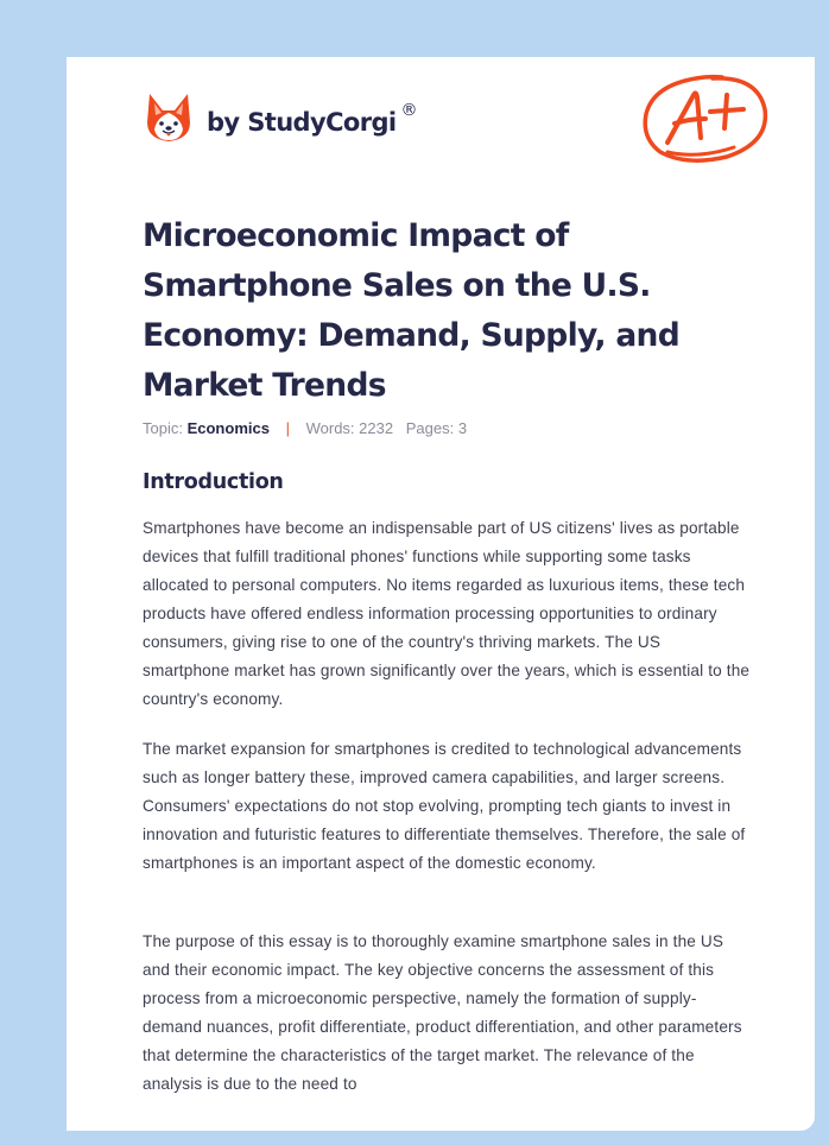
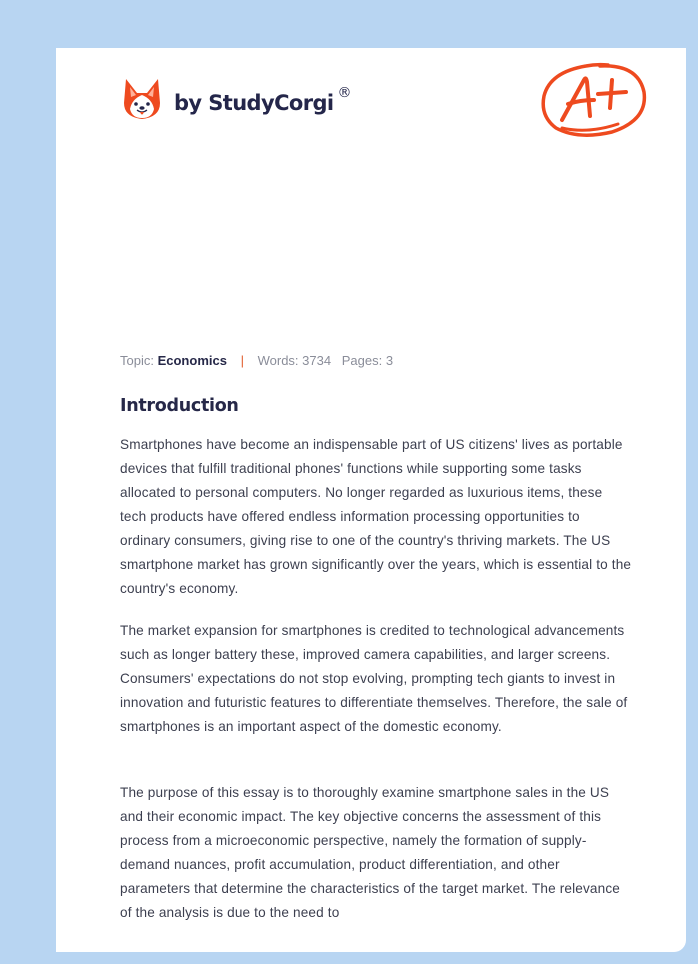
  by StudyCorgi
  ®
- Microeconomic Impact of Smartphone Sales on the U.S. Economy: Demand, Supply, and Market Trends
- Topic: Economics | Words: 2232 Pages: 3
+ Topic: Economics | Words: 3734 Pages: 3
  Introduction
- Smartphones have become an indispensable part of US citizens' lives as portable devices that fulfill traditional phones' functions while supporting some tasks allocated to personal computers. No items regarded as luxurious items, these tech products have offered endless information processing opportunities to ordinary consumers, giving rise to one of the country's thriving markets. The US smartphone market has grown significantly over the years, which is essential to the country's economy.
+ Smartphones have become an indispensable part of US citizens' lives as portable devices that fulfill traditional phones' functions while supporting some tasks allocated to personal computers. No longer regarded as luxurious items, these tech products have offered endless information processing opportunities to ordinary consumers, giving rise to one of the country's thriving markets. The US smartphone market has grown significantly over the years, which is essential to the country's economy.
  The market expansion for smartphones is credited to technological advancements such as longer battery these, improved camera capabilities, and larger screens. Consumers' expectations do not stop evolving, prompting tech giants to invest in innovation and futuristic features to differentiate themselves. Therefore, the sale of smartphones is an important aspect of the domestic economy.
- The purpose of this essay is to thoroughly examine smartphone sales in the US and their economic impact. The key objective concerns the assessment of this process from a microeconomic perspective, namely the formation of supply-demand nuances, profit differentiate, product differentiation, and other parameters that determine the characteristics of the target market. The relevance of the analysis is due to the need to
+ The purpose of this essay is to thoroughly examine smartphone sales in the US and their economic impact. The key objective concerns the assessment of this process from a microeconomic perspective, namely the formation of supply-demand nuances, profit accumulation, product differentiation, and other parameters that determine the characteristics of the target market. The relevance of the analysis is due to the need to
